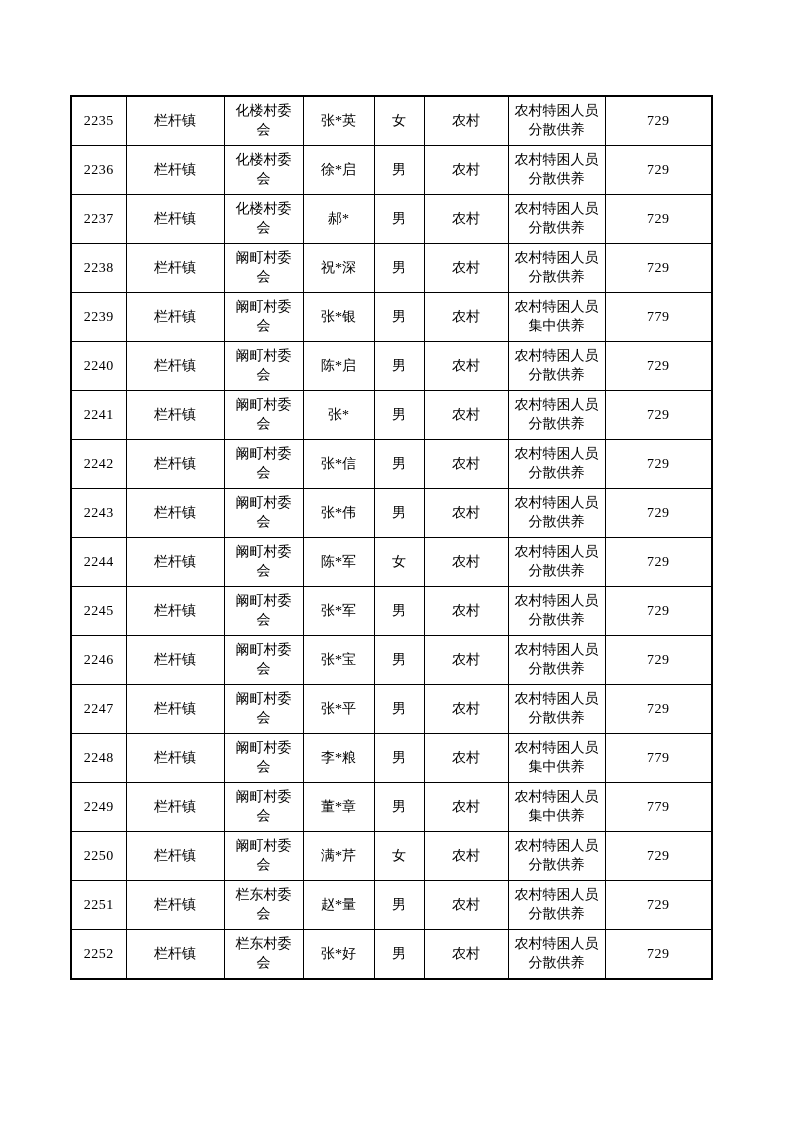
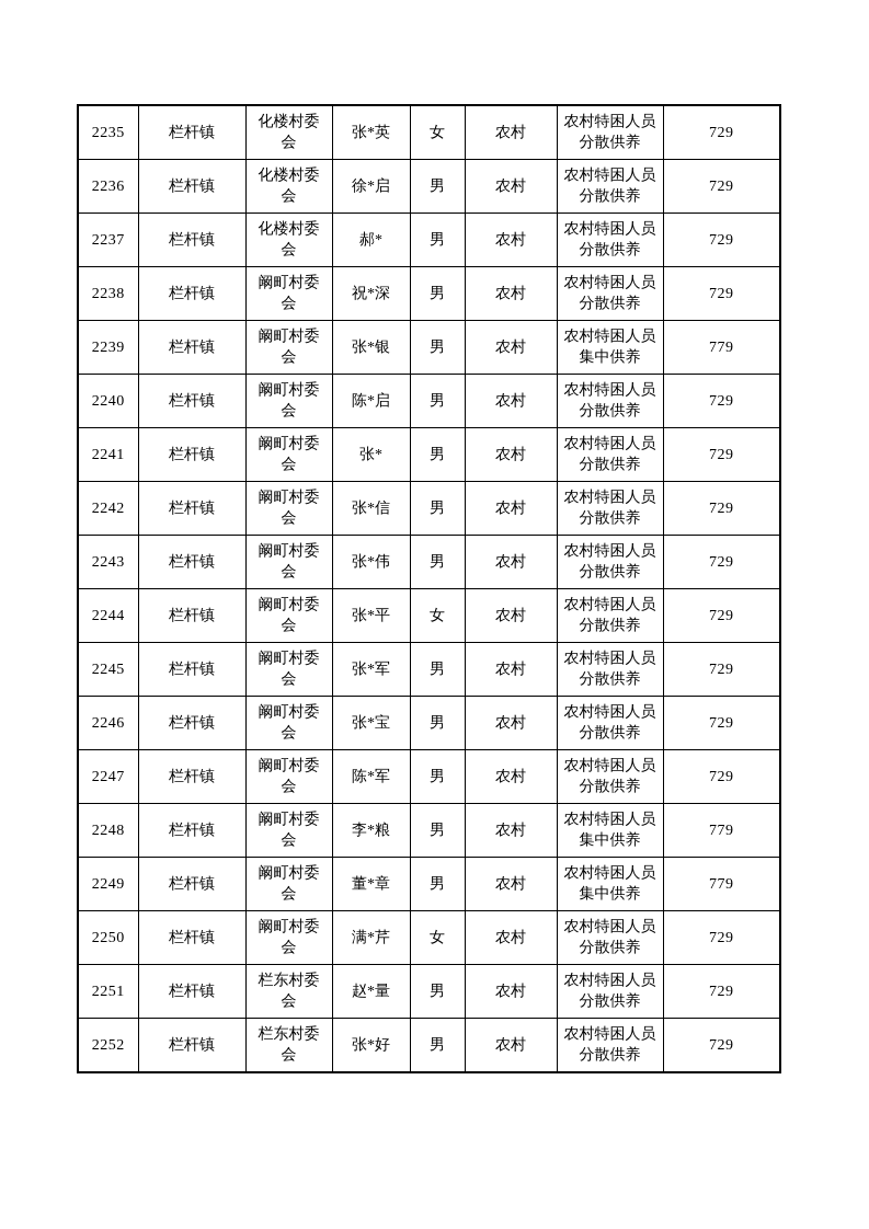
  2235	栏杆镇	化楼村委 会	张*英	女	农村	农村特困人员 分散供养	729
  2236	栏杆镇	化楼村委 会	徐*启	男	农村	农村特困人员 分散供养	729
  2237	栏杆镇	化楼村委 会	郝*	男	农村	农村特困人员 分散供养	729
  2238	栏杆镇	阚町村委 会	祝*深	男	农村	农村特困人员 分散供养	729
  2239	栏杆镇	阚町村委 会	张*银	男	农村	农村特困人员 集中供养	779
  2240	栏杆镇	阚町村委 会	陈*启	男	农村	农村特困人员 分散供养	729
  2241	栏杆镇	阚町村委 会	张*	男	农村	农村特困人员 分散供养	729
  2242	栏杆镇	阚町村委 会	张*信	男	农村	农村特困人员 分散供养	729
  2243	栏杆镇	阚町村委 会	张*伟	男	农村	农村特困人员 分散供养	729
- 2244	栏杆镇	阚町村委 会	陈*军	女	农村	农村特困人员 分散供养	729
+ 2244	栏杆镇	阚町村委 会	张*平	女	农村	农村特困人员 分散供养	729
  2245	栏杆镇	阚町村委 会	张*军	男	农村	农村特困人员 分散供养	729
  2246	栏杆镇	阚町村委 会	张*宝	男	农村	农村特困人员 分散供养	729
- 2247	栏杆镇	阚町村委 会	张*平	男	农村	农村特困人员 分散供养	729
+ 2247	栏杆镇	阚町村委 会	陈*军	男	农村	农村特困人员 分散供养	729
  2248	栏杆镇	阚町村委 会	李*粮	男	农村	农村特困人员 集中供养	779
  2249	栏杆镇	阚町村委 会	董*章	男	农村	农村特困人员 集中供养	779
  2250	栏杆镇	阚町村委 会	满*芹	女	农村	农村特困人员 分散供养	729
  2251	栏杆镇	栏东村委 会	赵*量	男	农村	农村特困人员 分散供养	729
  2252	栏杆镇	栏东村委 会	张*好	男	农村	农村特困人员 分散供养	729
